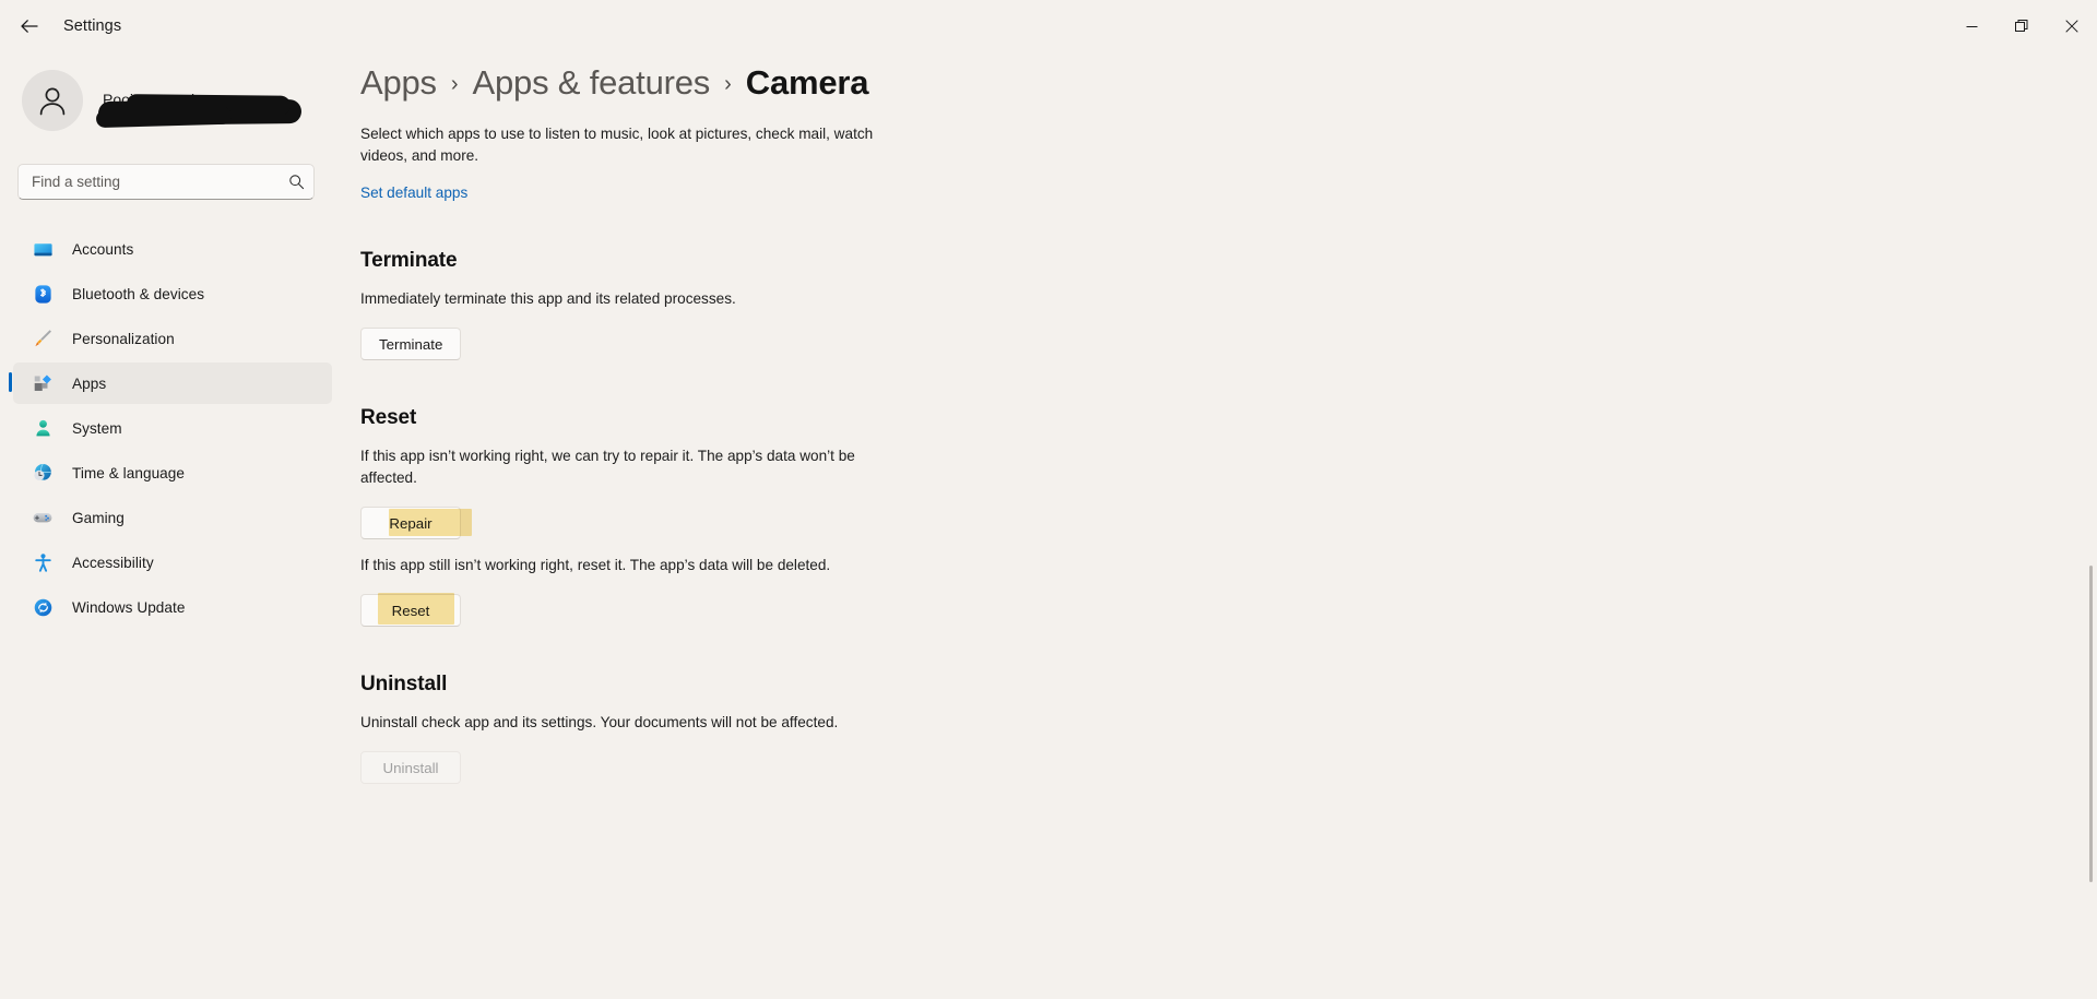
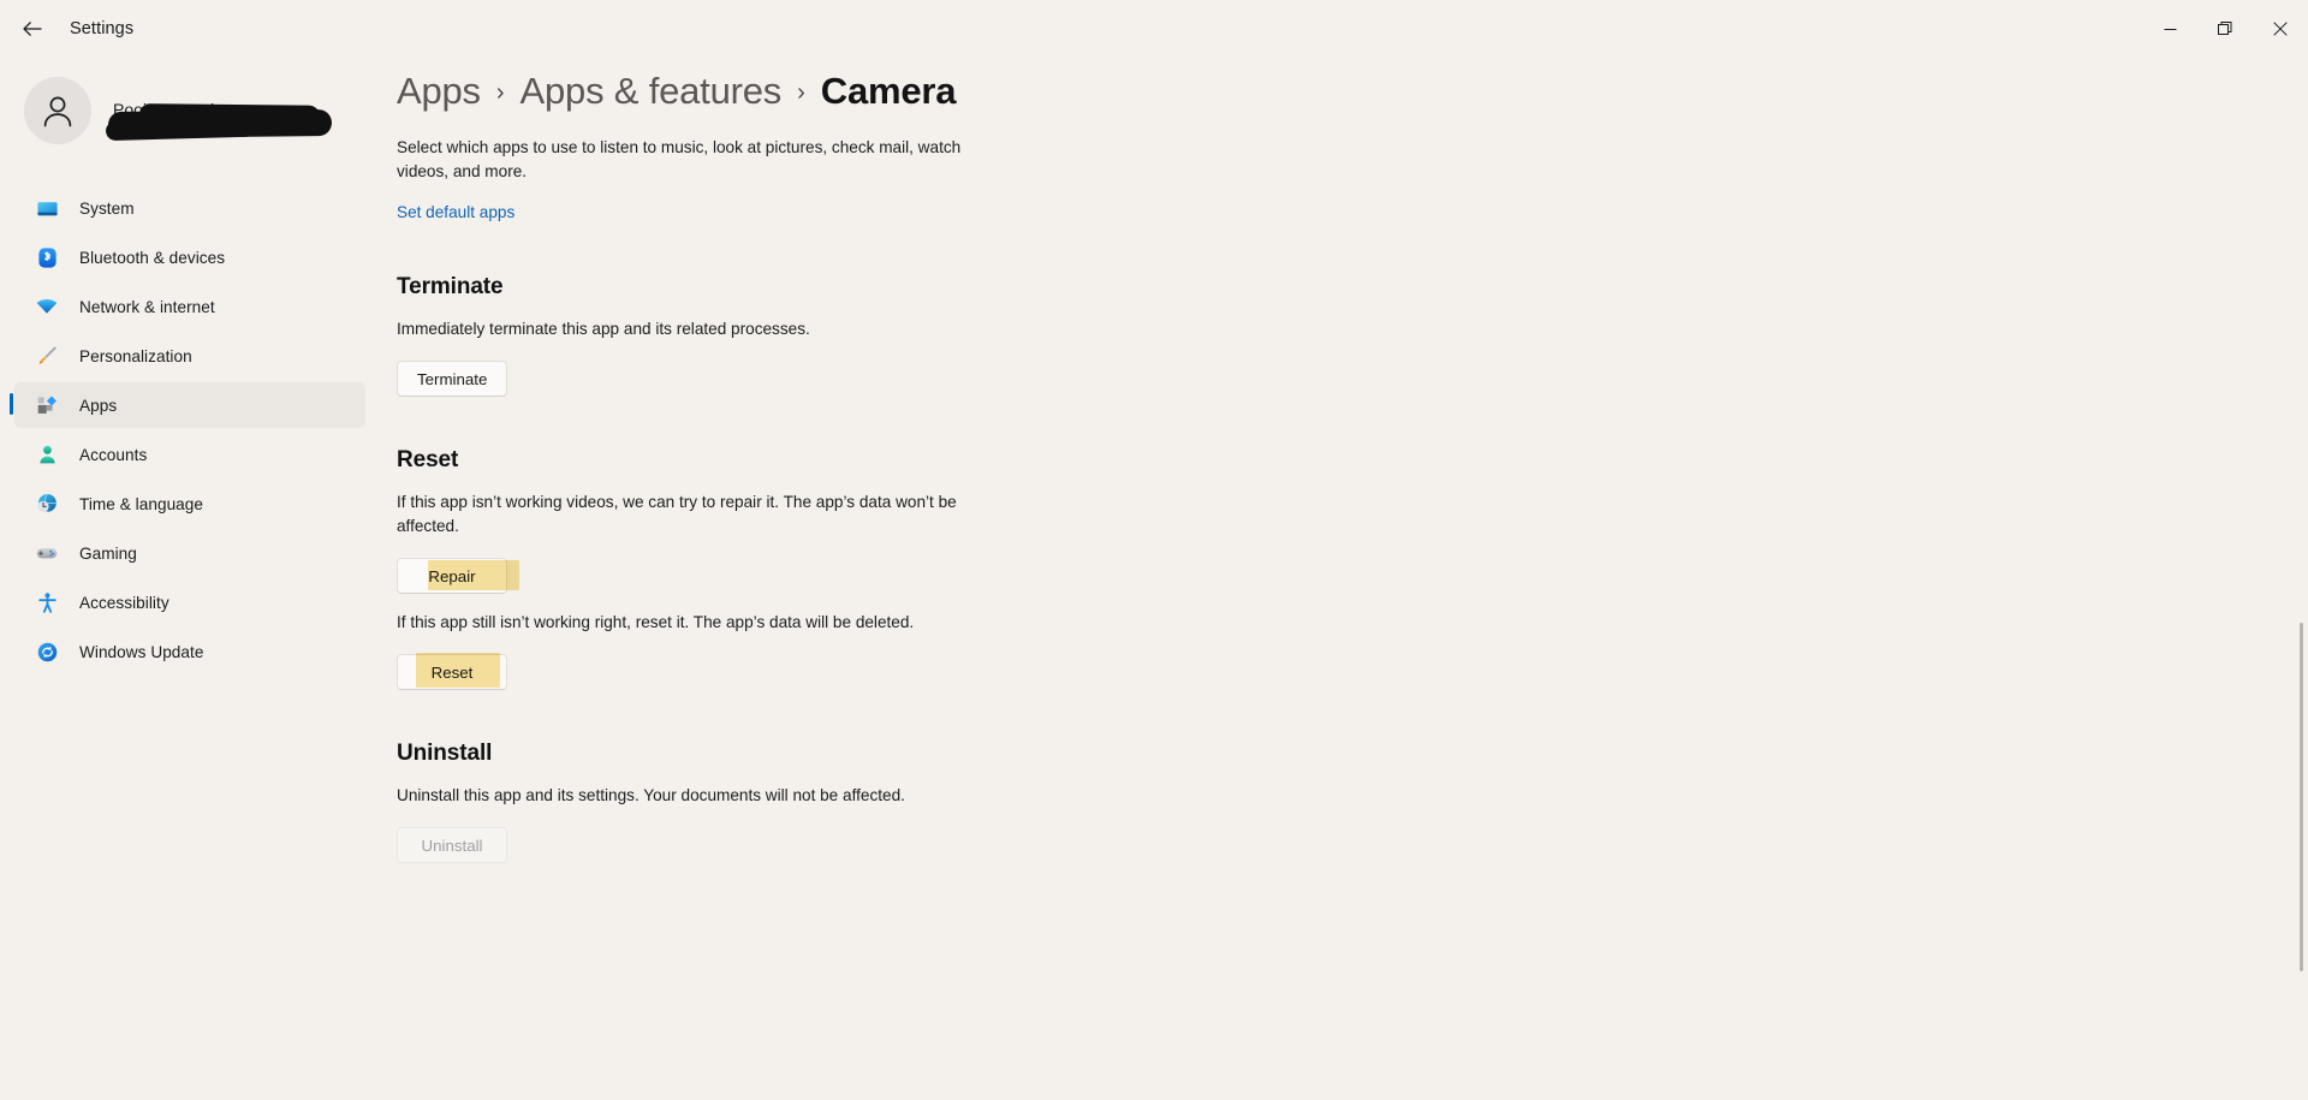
  Settings
- Find a setting
- Accounts
+ System
  Bluetooth & devices
+ Network & internet
  Personalization
  Apps
- System
+ Accounts
  Time & language
  Gaming
  Accessibility
  Windows Update
  Apps
  ›
  Apps & features
  ›
  Camera
  Select which apps to use to listen to music, look at pictures, check mail, watch videos, and more.
  Set default apps
  Terminate
  Immediately terminate this app and its related processes.
  Terminate
  Reset
- If this app isn’t working right, we can try to repair it. The app’s data won’t be affected.
+ If this app isn’t working videos, we can try to repair it. The app’s data won’t be affected.
  If this app still isn’t working right, reset it. The app’s data will be deleted.
  Uninstall
- Uninstall check app and its settings. Your documents will not be affected.
+ Uninstall this app and its settings. Your documents will not be affected.
  Uninstall
